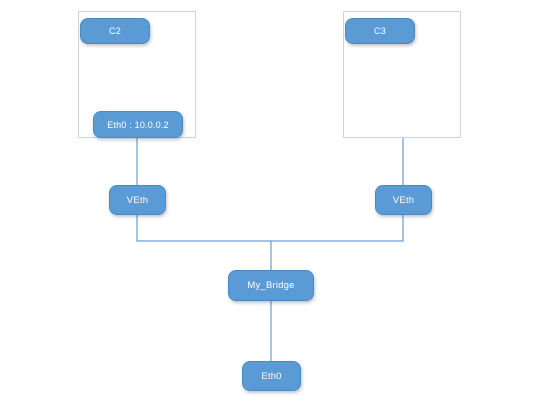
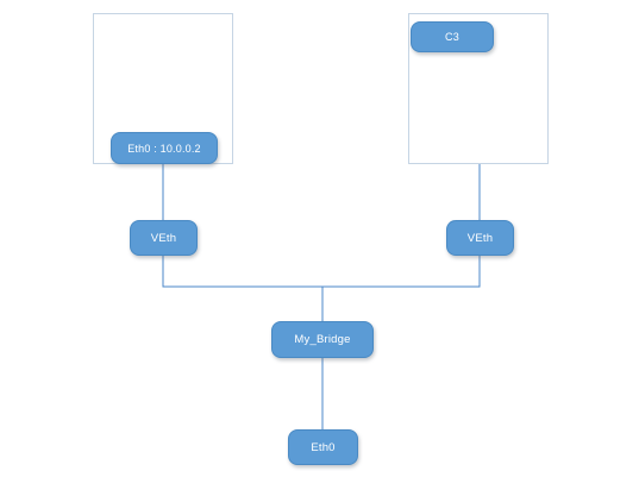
- C2
  Eth0 : 10.0.0.2
  C3
  VEth
  VEth
  My_Bridge
  Eth0
